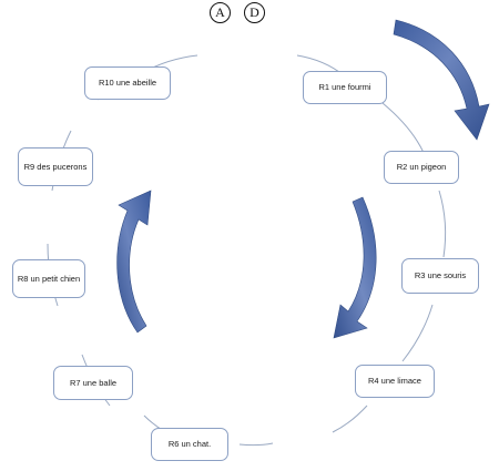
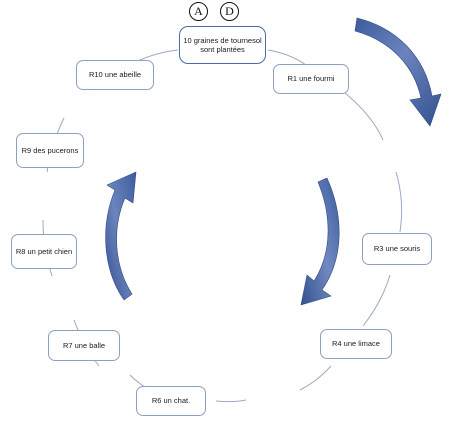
  A
  D
+ 10 graines de tournesol sont plantées
  R1 une fourmi
- R2 un pigeon
  R3 une souris
  R4 une limace
  R6 un chat.
  R7 une balle
  R8 un petit chien
  R9 des pucerons
  R10 une abeille
